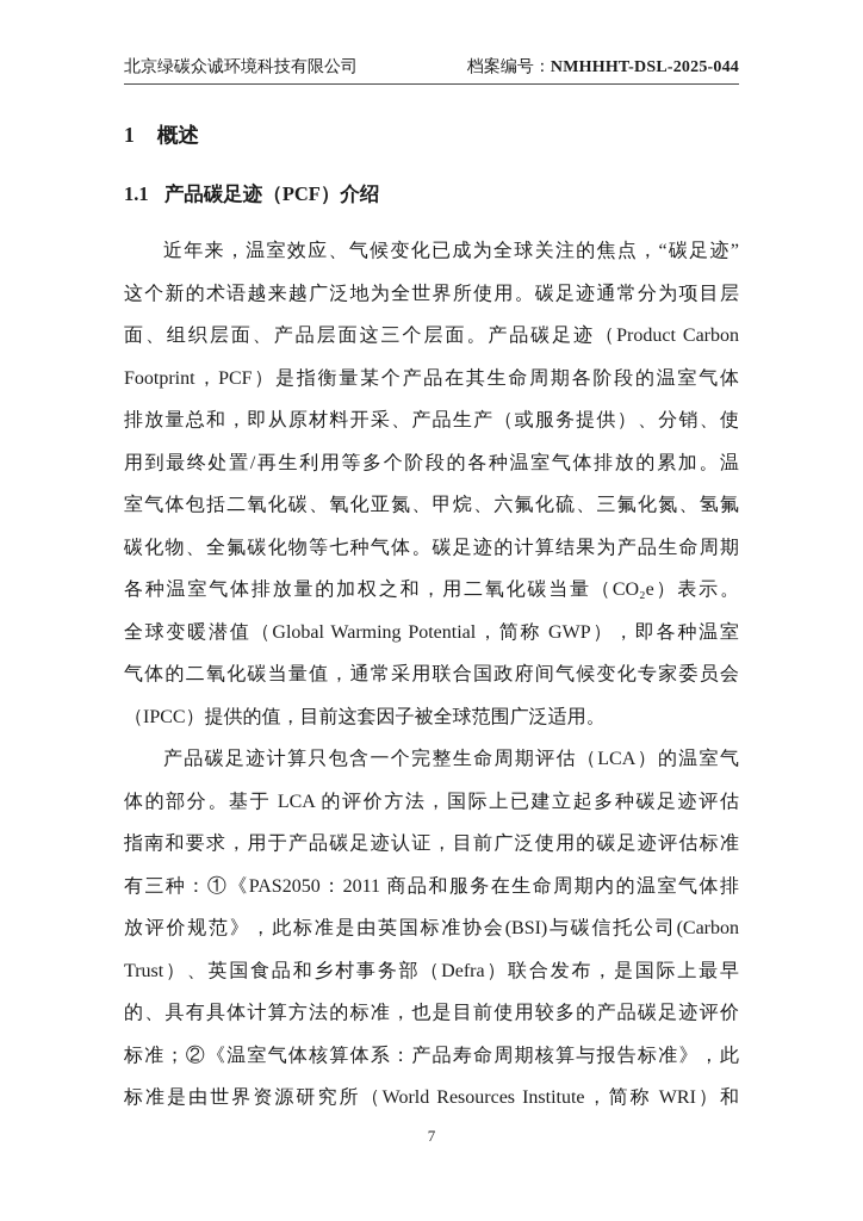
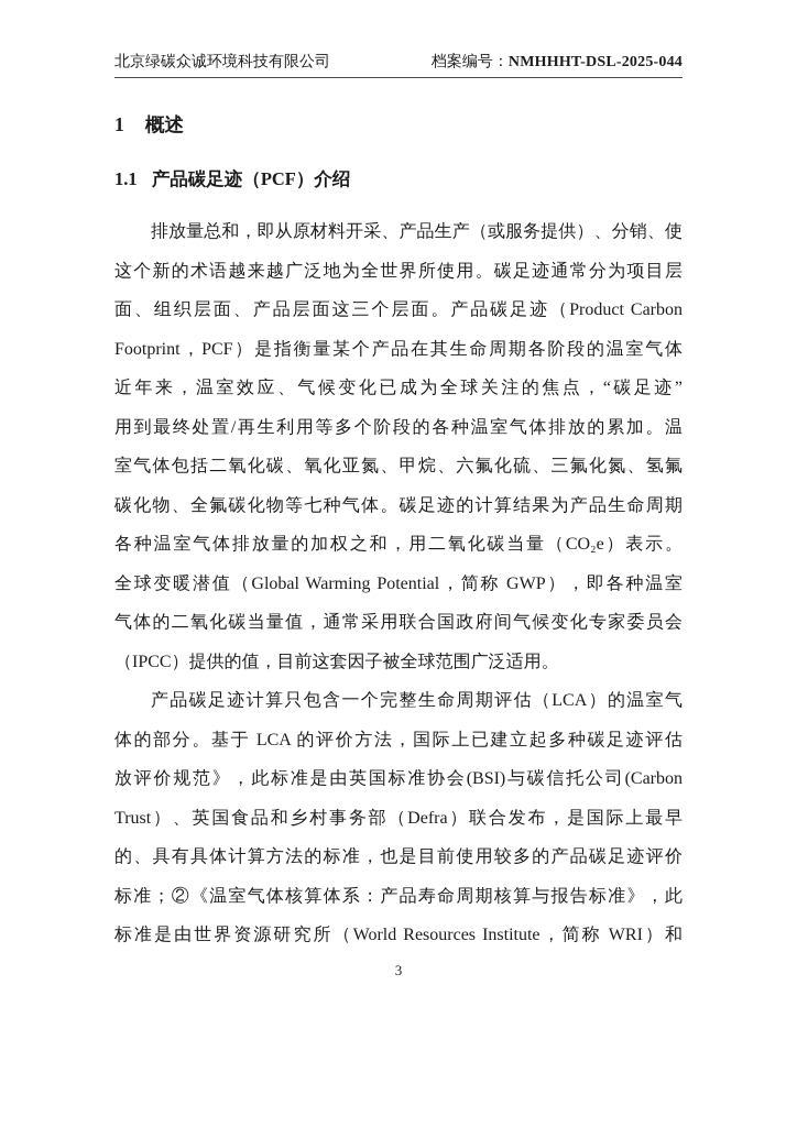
  北京绿碳众诚环境科技有限公司
  档案编号：NMHHHT-DSL-2025-044
  1 概述
  1.1 产品碳足迹（PCF）介绍
- 近年来，温室效应、气候变化已成为全球关注的焦点，“碳足迹”
+ 排放量总和，即从原材料开采、产品生产（或服务提供）、分销、使
  这个新的术语越来越广泛地为全世界所使用。碳足迹通常分为项目层
  面、组织层面、产品层面这三个层面。产品碳足迹（Product Carbon
  Footprint，PCF）是指衡量某个产品在其生命周期各阶段的温室气体
- 排放量总和，即从原材料开采、产品生产（或服务提供）、分销、使
+ 近年来，温室效应、气候变化已成为全球关注的焦点，“碳足迹”
  用到最终处置/再生利用等多个阶段的各种温室气体排放的累加。温
  室气体包括二氧化碳、氧化亚氮、甲烷、六氟化硫、三氟化氮、氢氟
  碳化物、全氟碳化物等七种气体。碳足迹的计算结果为产品生命周期
  各种温室气体排放量的加权之和，用二氧化碳当量（CO₂e）表示。
  全球变暖潜值（Global Warming Potential，简称 GWP），即各种温室
  气体的二氧化碳当量值，通常采用联合国政府间气候变化专家委员会
  （IPCC）提供的值，目前这套因子被全球范围广泛适用。
  产品碳足迹计算只包含一个完整生命周期评估（LCA）的温室气
  体的部分。基于 LCA 的评价方法，国际上已建立起多种碳足迹评估
- 指南和要求，用于产品碳足迹认证，目前广泛使用的碳足迹评估标准
- 有三种：①《PAS2050：2011 商品和服务在生命周期内的温室气体排
  放评价规范》，此标准是由英国标准协会(BSI)与碳信托公司(Carbon
  Trust）、英国食品和乡村事务部（Defra）联合发布，是国际上最早
  的、具有具体计算方法的标准，也是目前使用较多的产品碳足迹评价
  标准；②《温室气体核算体系：产品寿命周期核算与报告标准》，此
  标准是由世界资源研究所（World Resources Institute，简称 WRI）和
- 7
+ 3
